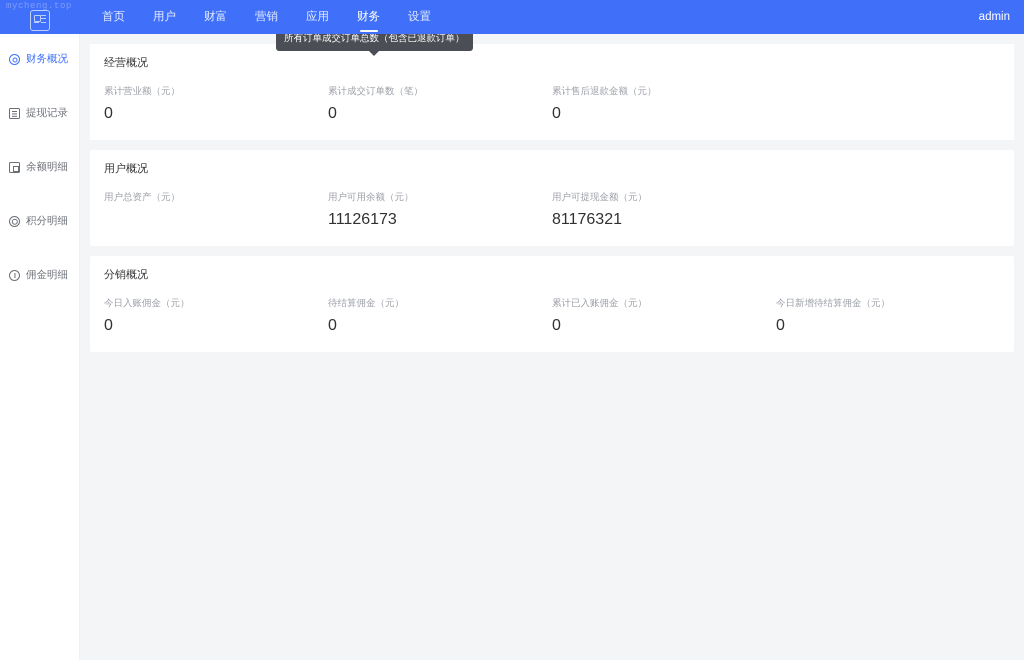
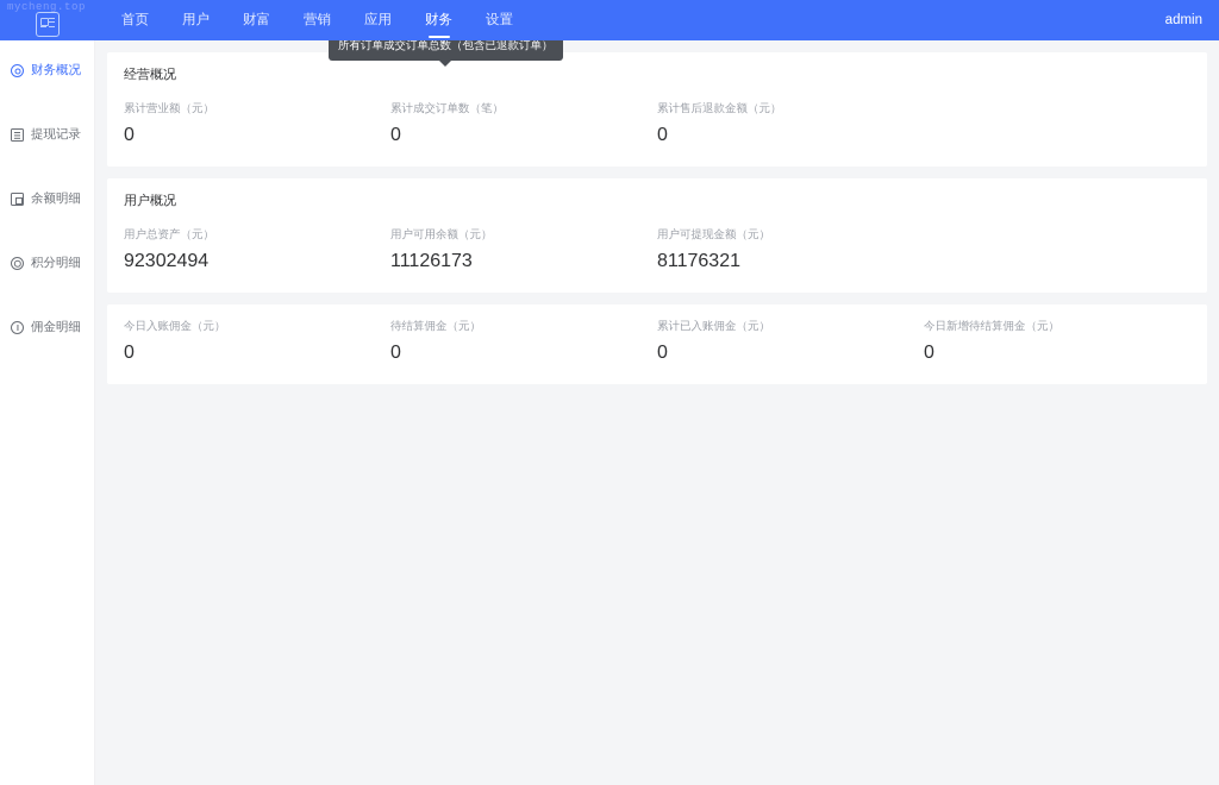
  mycheng.top
  首页
  用户
  财富
  营销
  应用
  财务
  设置
  admin
  财务概况
  提现记录
  余额明细
  积分明细
  佣金明细
  经营概况
  所有订单成交订单总数（包含已退款订单）
  累计营业额（元）
  0
  累计成交订单数（笔）
  0
  累计售后退款金额（元）
  0
  用户概况
  用户总资产（元）
+ 92302494
  用户可用余额（元）
  11126173
  用户可提现金额（元）
  81176321
- 分销概况
  今日入账佣金（元）
  0
  待结算佣金（元）
  0
  累计已入账佣金（元）
  0
  今日新增待结算佣金（元）
  0
